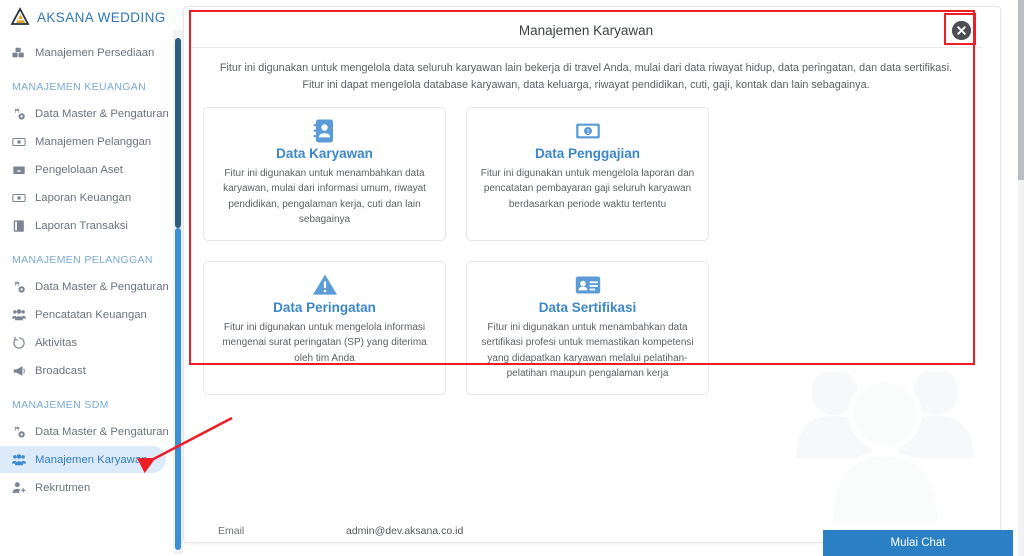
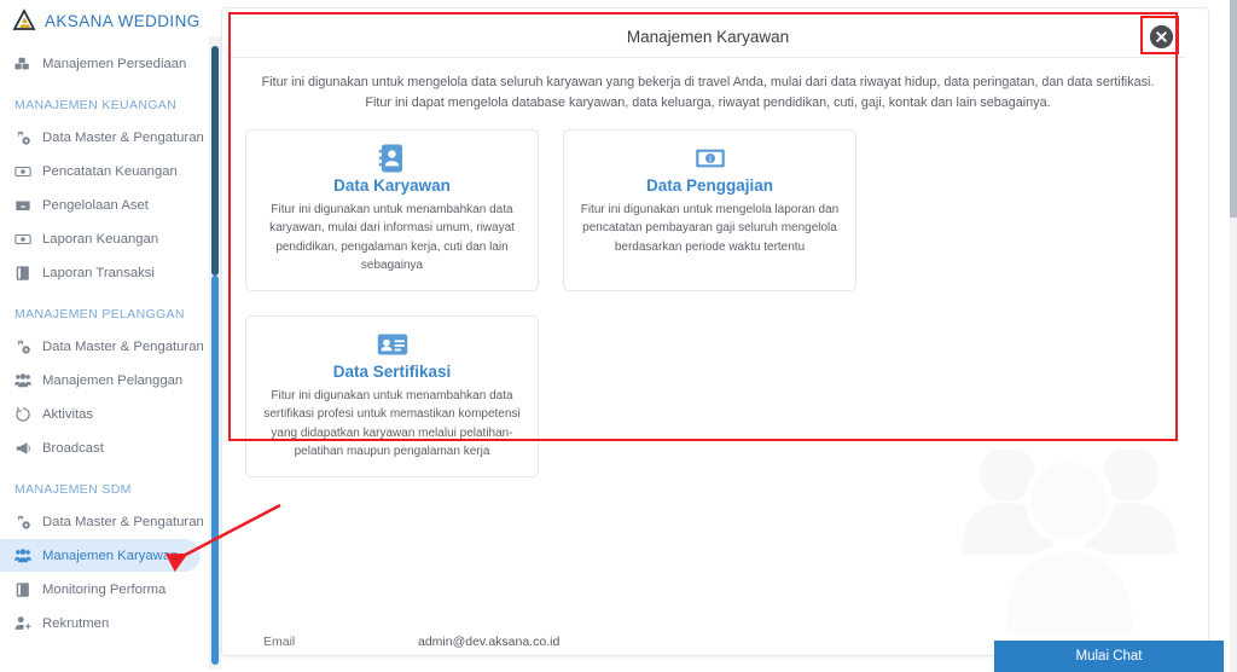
  AKSANA WEDDING
  Manajemen Persediaan
  MANAJEMEN KEUANGAN
  Data Master & Pengaturan
- Manajemen Pelanggan
+ Pencatatan Keuangan
  Pengelolaan Aset
  Laporan Keuangan
  Laporan Transaksi
  MANAJEMEN PELANGGAN
  Data Master & Pengaturan
- Pencatatan Keuangan
+ Manajemen Pelanggan
  Aktivitas
  Broadcast
  MANAJEMEN SDM
  Data Master & Pengaturan
  Manajemen Karyawan
+ Monitoring Performa
  Rekrutmen
  Email
  admin@dev.aksana.co.id
  Manajemen Karyawan
- Fitur ini digunakan untuk mengelola data seluruh karyawan lain bekerja di travel Anda, mulai dari data riwayat hidup, data peringatan, dan data sertifikasi. Fitur ini dapat mengelola database karyawan, data keluarga, riwayat pendidikan, cuti, gaji, kontak dan lain sebagainya.
+ Fitur ini digunakan untuk mengelola data seluruh karyawan yang bekerja di travel Anda, mulai dari data riwayat hidup, data peringatan, dan data sertifikasi. Fitur ini dapat mengelola database karyawan, data keluarga, riwayat pendidikan, cuti, gaji, kontak dan lain sebagainya.
  Data Karyawan
  Fitur ini digunakan untuk menambahkan data karyawan, mulai dari informasi umum, riwayat pendidikan, pengalaman kerja, cuti dan lain sebagainya
  1
  Data Penggajian
- Fitur ini digunakan untuk mengelola laporan dan pencatatan pembayaran gaji seluruh karyawan berdasarkan periode waktu tertentu
+ Fitur ini digunakan untuk mengelola laporan dan pencatatan pembayaran gaji seluruh mengelola berdasarkan periode waktu tertentu
- Data Peringatan
- Fitur ini digunakan untuk mengelola informasi mengenai surat peringatan (SP) yang diterima oleh tim Anda
  Data Sertifikasi
  Fitur ini digunakan untuk menambahkan data sertifikasi profesi untuk memastikan kompetensi yang didapatkan karyawan melalui pelatihan-pelatihan maupun pengalaman kerja
  Mulai Chat
